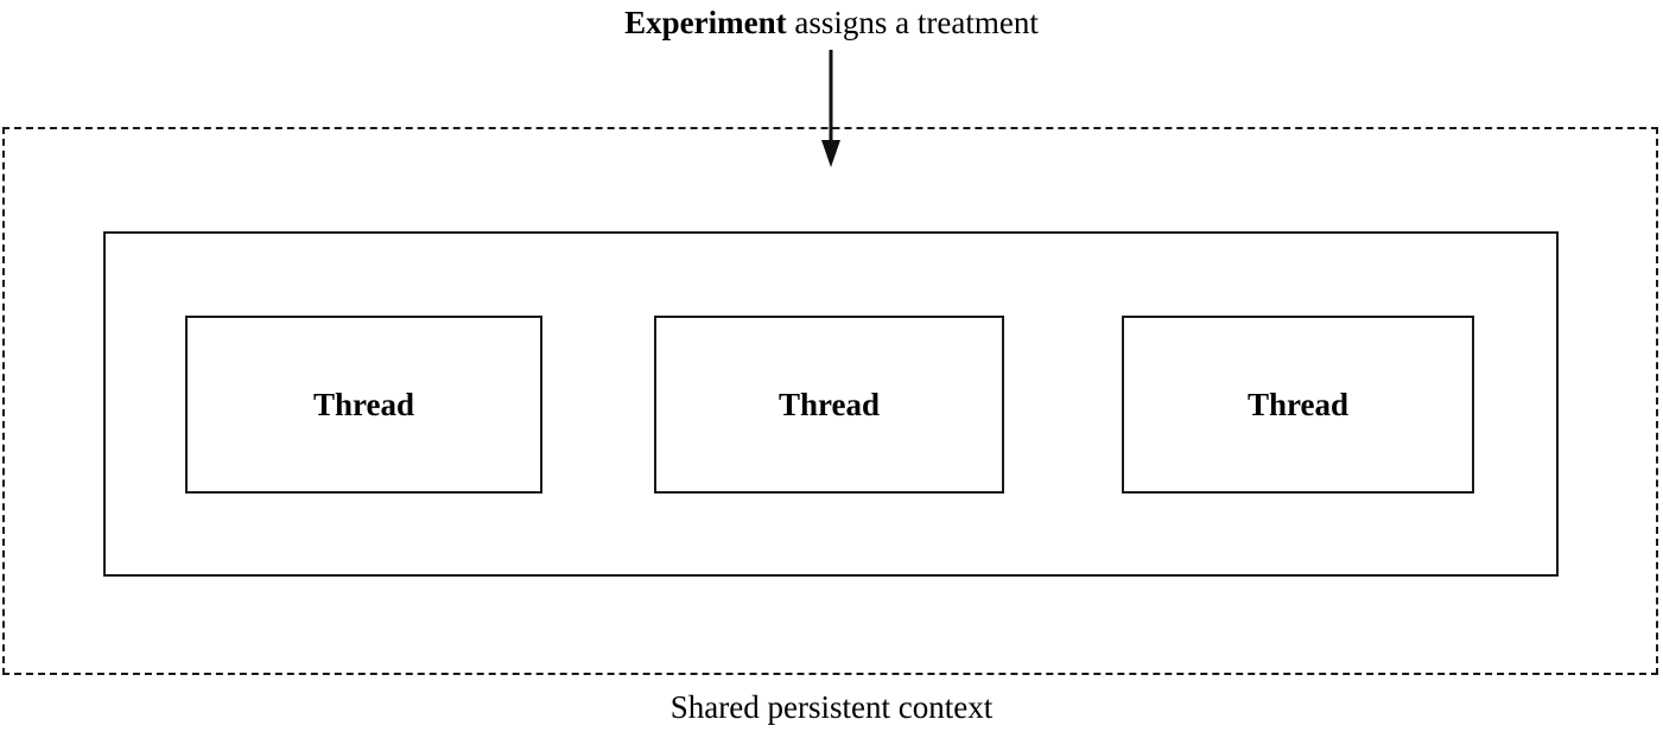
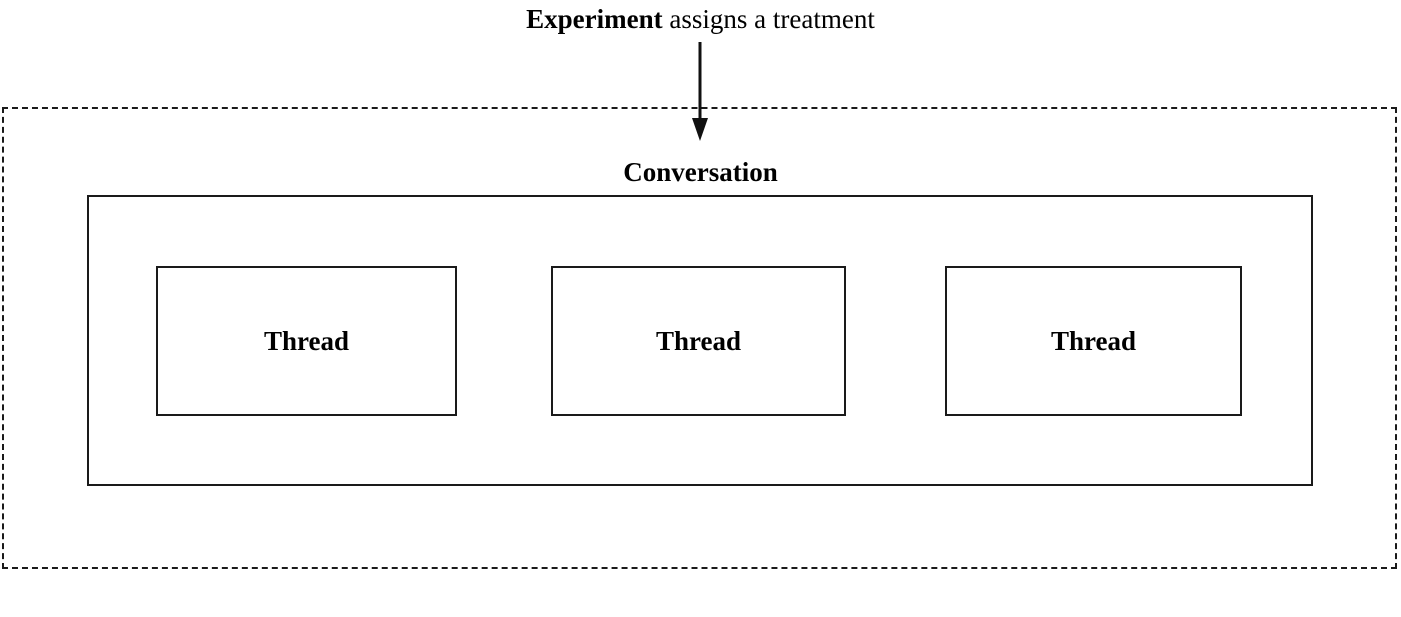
  Experiment assigns a treatment
+ Conversation
  Thread
  Thread
  Thread
- Shared persistent context
